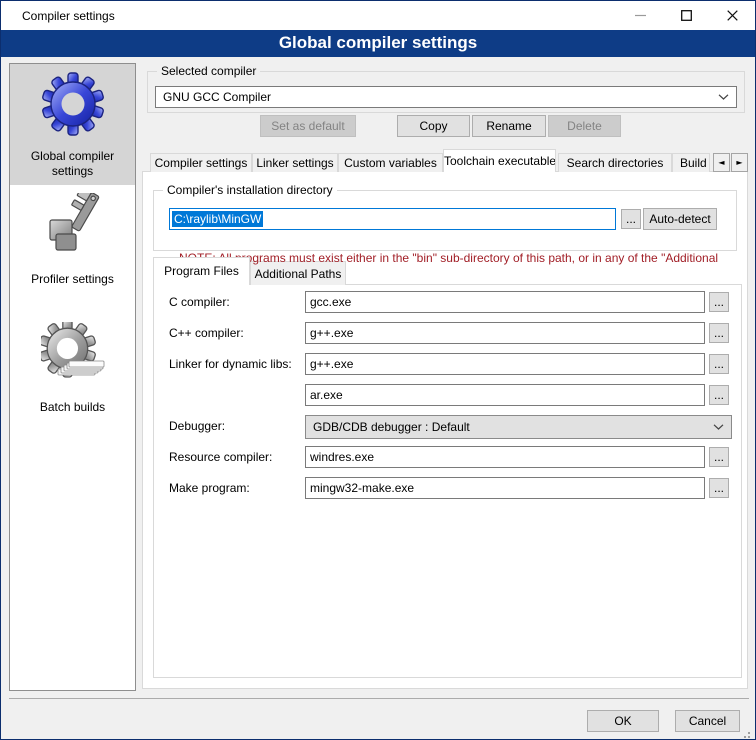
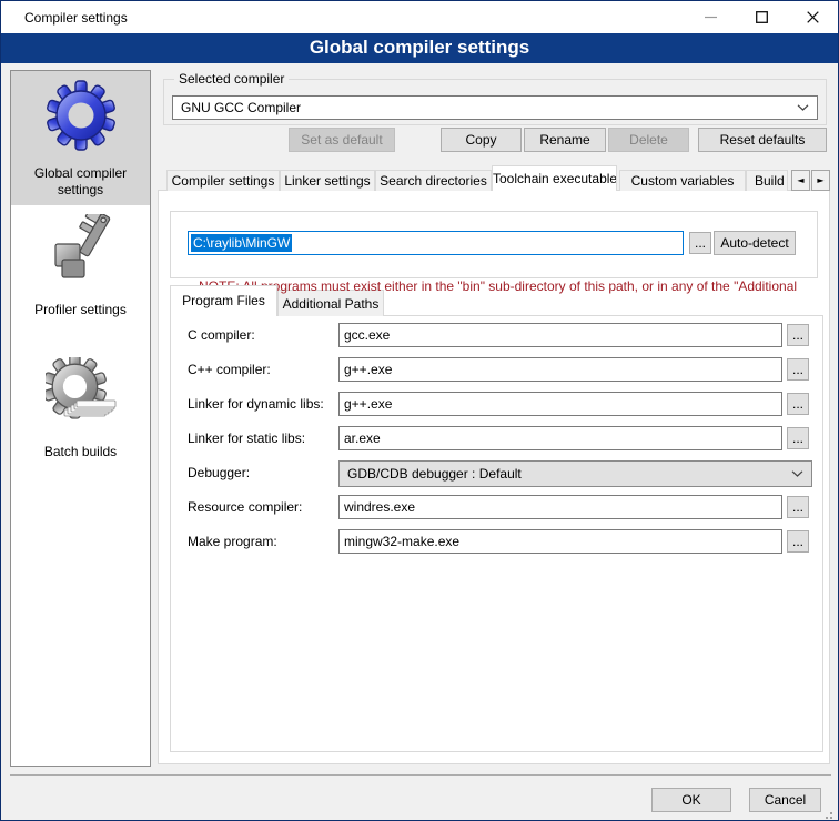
  Compiler settings
  Global compiler settings
  Global compiler settings
  Profiler settings
  Batch builds
  Selected compiler
  GNU GCC Compiler
  Set as default
  Copy
  Rename
  Delete
+ Reset defaults
  Compiler settings
  Linker settings
- Custom variables
+ Search directories
  Toolchain executable
- Search directories
+ Custom variables
  ◄
  ►
- Compiler's installation directory
  C:\raylib\MinGW
  ...
  Auto-detect
  grams must exist either in the "bin" sub-directory of this path, or in any of the "Additional
  Program Files
  Additional Paths
  C compiler:
  gcc.exe
  ...
  C++ compiler:
  g++.exe
  ...
  Linker for dynamic libs:
  g++.exe
  ...
+ Linker for static libs:
  ar.exe
  ...
  Debugger:
  GDB/CDB debugger : Default
  Resource compiler:
  windres.exe
  ...
  Make program:
  mingw32-make.exe
  ...
  OK
  Cancel
